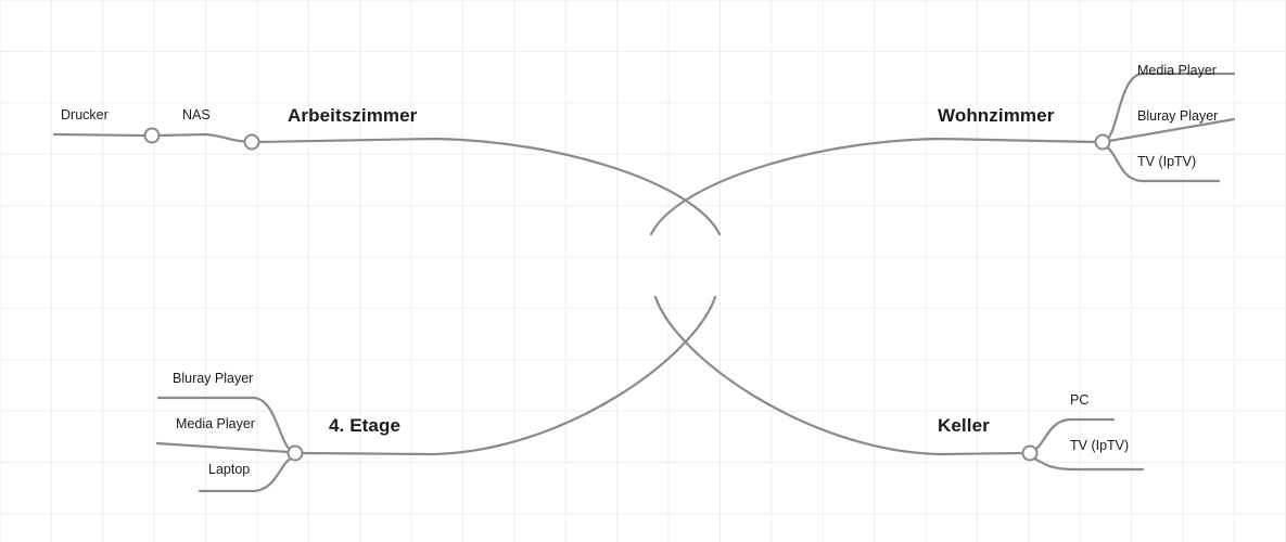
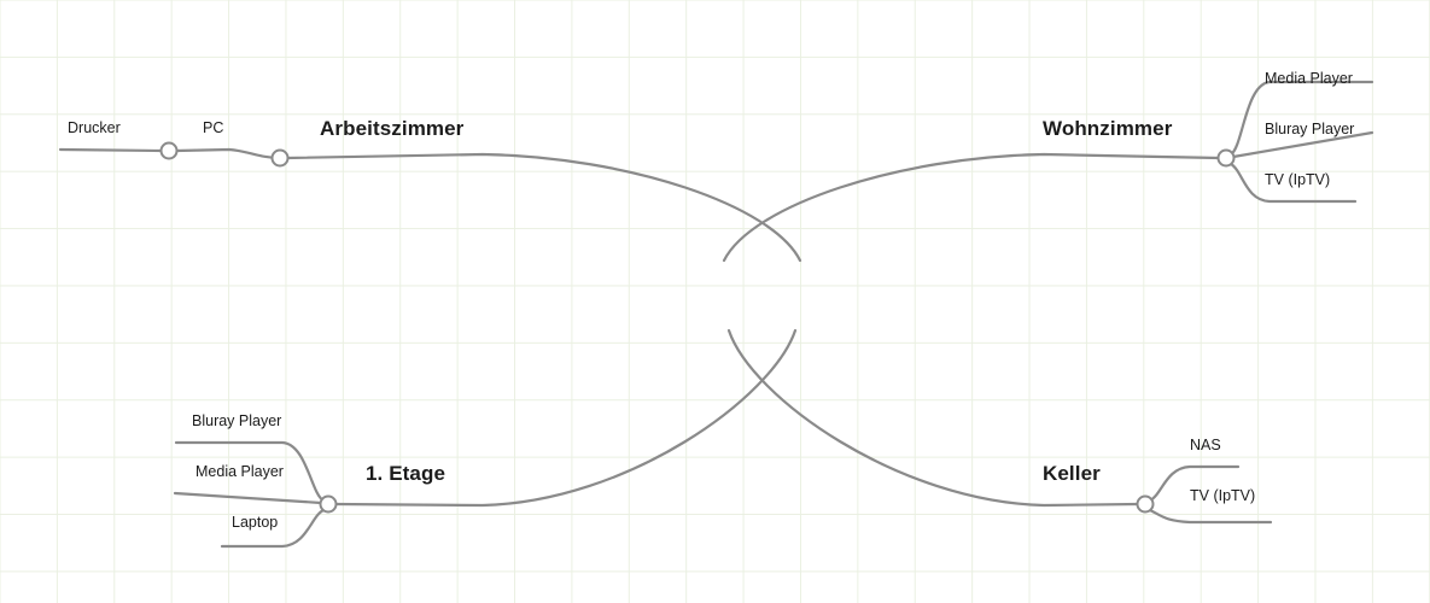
  Arbeitszimmer
- NAS
+ PC
  Drucker
  Wohnzimmer
  Media Player
  Bluray Player
  TV (IpTV)
- 4. Etage
+ 1. Etage
  Bluray Player
  Media Player
  Laptop
  Keller
- PC
+ NAS
  TV (IpTV)
